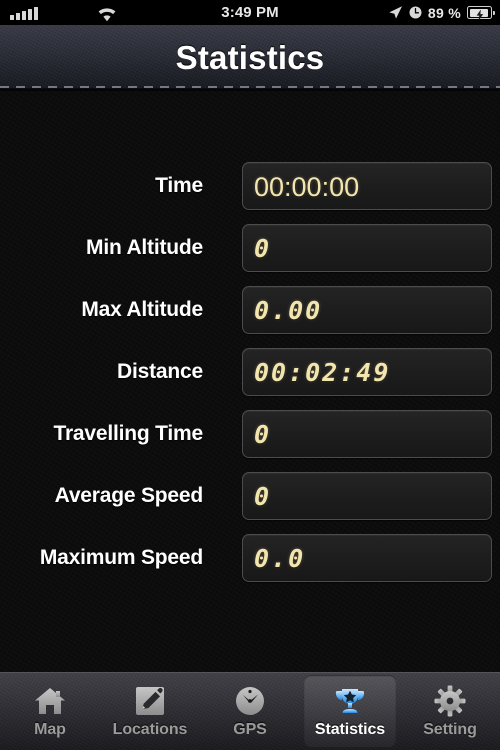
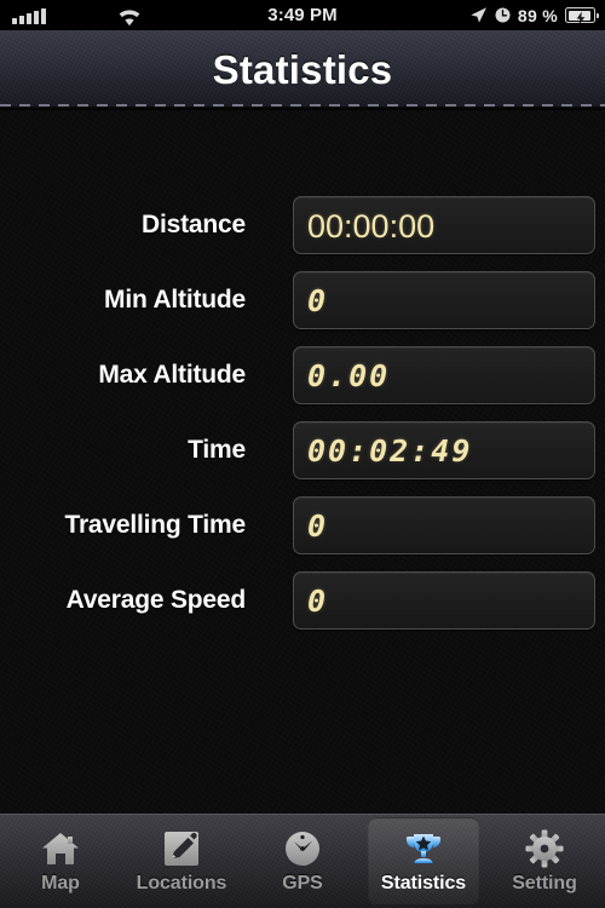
  3:49 PM
  89 %
  Statistics
- Time
+ Distance
  00:00:00
  Min Altitude
  0
  Max Altitude
  0.00
- Distance
+ Time
  00:02:49
  Travelling Time
  0
  Average Speed
  0
- Maximum Speed
- 0.0
  Map
  Locations
  GPS
  Statistics
  Setting
